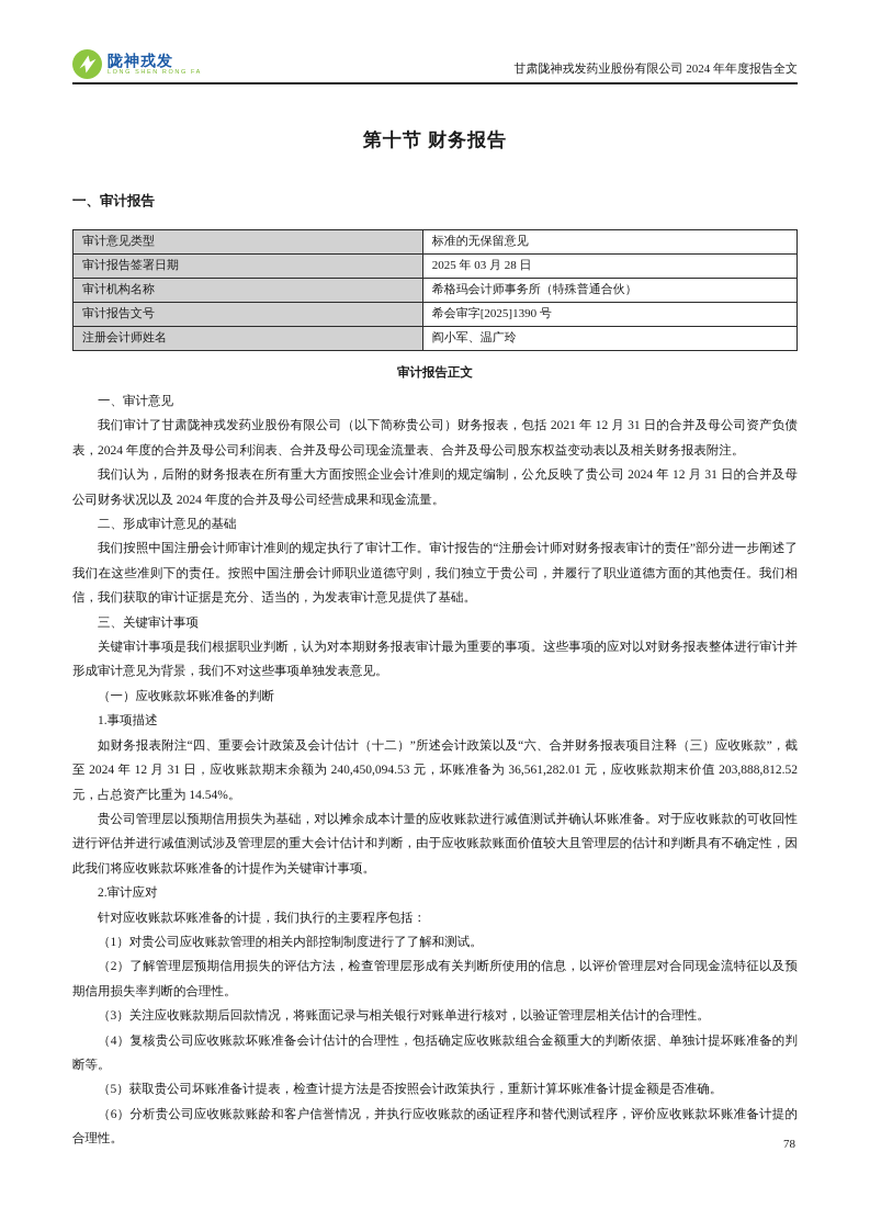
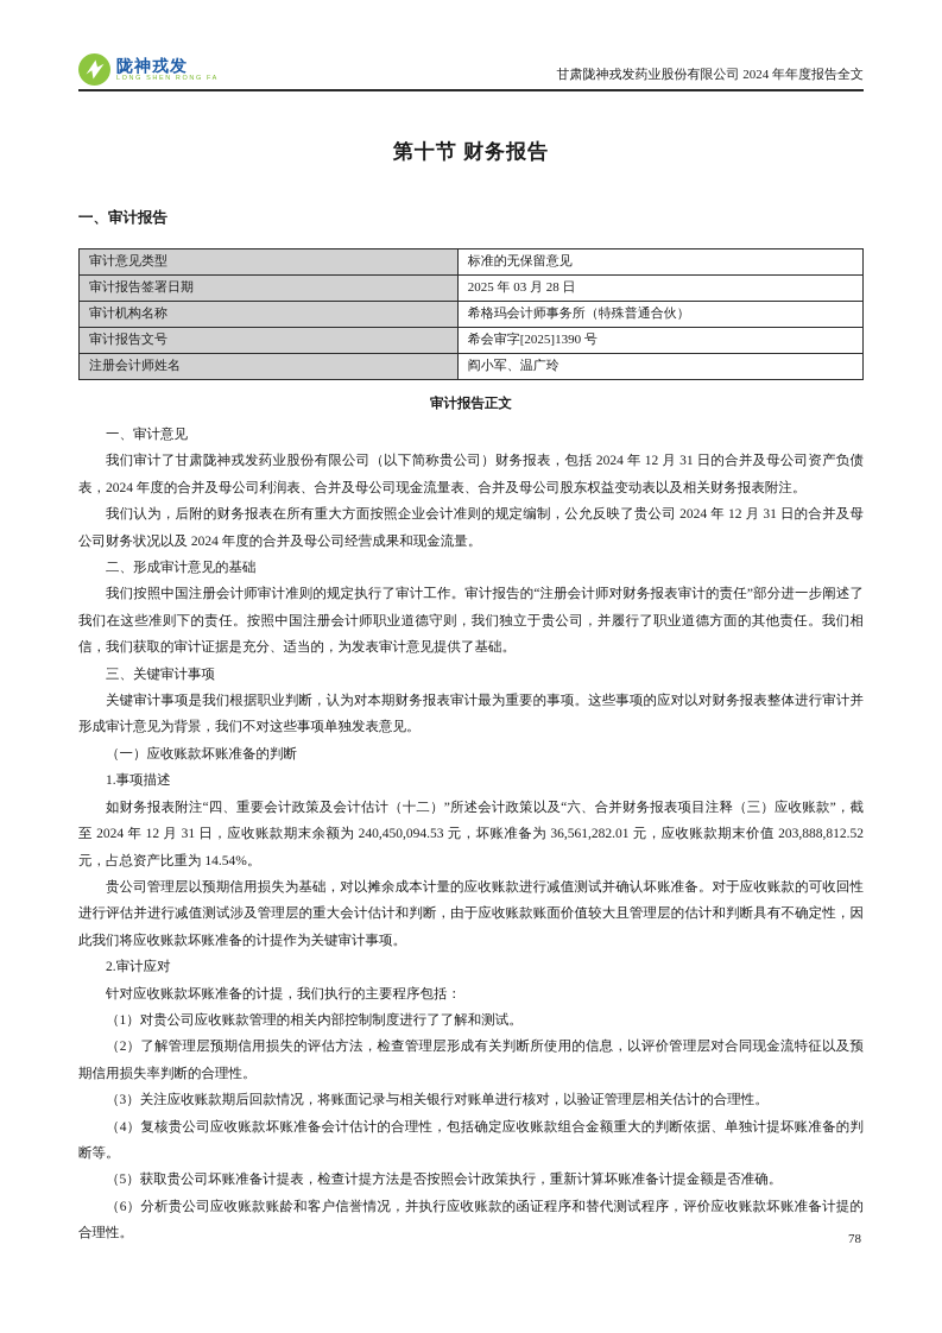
  陇神戎发
  甘肃陇神戎发药业股份有限公司 2024 年年度报告全文
  第十节 财务报告
  一、审计报告
  审计意见类型	标准的无保留意见
  审计报告签署日期	2025 年 03 月 28 日
  审计机构名称	希格玛会计师事务所（特殊普通合伙）
  审计报告文号	希会审字[2025]1390 号
  注册会计师姓名	阎小军、温广玲
  审计报告正文
  一、审计意见
- 我们审计了甘肃陇神戎发药业股份有限公司（以下简称贵公司）财务报表，包括 2021 年 12 月 31 日的合并及母公司资产负债表，2024 年度的合并及母公司利润表、合并及母公司现金流量表、合并及母公司股东权益变动表以及相关财务报表附注。
+ 我们审计了甘肃陇神戎发药业股份有限公司（以下简称贵公司）财务报表，包括 2024 年 12 月 31 日的合并及母公司资产负债表，2024 年度的合并及母公司利润表、合并及母公司现金流量表、合并及母公司股东权益变动表以及相关财务报表附注。
  我们认为，后附的财务报表在所有重大方面按照企业会计准则的规定编制，公允反映了贵公司 2024 年 12 月 31 日的合并及母公司财务状况以及 2024 年度的合并及母公司经营成果和现金流量。
  二、形成审计意见的基础
  我们按照中国注册会计师审计准则的规定执行了审计工作。审计报告的“注册会计师对财务报表审计的责任”部分进一步阐述了我们在这些准则下的责任。按照中国注册会计师职业道德守则，我们独立于贵公司，并履行了职业道德方面的其他责任。我们相信，我们获取的审计证据是充分、适当的，为发表审计意见提供了基础。
  三、关键审计事项
  关键审计事项是我们根据职业判断，认为对本期财务报表审计最为重要的事项。这些事项的应对以对财务报表整体进行审计并形成审计意见为背景，我们不对这些事项单独发表意见。
  （一）应收账款坏账准备的判断
  1.事项描述
  如财务报表附注“四、重要会计政策及会计估计（十二）”所述会计政策以及“六、合并财务报表项目注释（三）应收账款”，截至 2024 年 12 月 31 日，应收账款期末余额为 240,450,094.53 元，坏账准备为 36,561,282.01 元，应收账款期末价值 203,888,812.52 元，占总资产比重为 14.54%。
  贵公司管理层以预期信用损失为基础，对以摊余成本计量的应收账款进行减值测试并确认坏账准备。对于应收账款的可收回性进行评估并进行减值测试涉及管理层的重大会计估计和判断，由于应收账款账面价值较大且管理层的估计和判断具有不确定性，因此我们将应收账款坏账准备的计提作为关键审计事项。
  2.审计应对
  针对应收账款坏账准备的计提，我们执行的主要程序包括：
  （1）对贵公司应收账款管理的相关内部控制制度进行了了解和测试。
  （2）了解管理层预期信用损失的评估方法，检查管理层形成有关判断所使用的信息，以评价管理层对合同现金流特征以及预期信用损失率判断的合理性。
  （3）关注应收账款期后回款情况，将账面记录与相关银行对账单进行核对，以验证管理层相关估计的合理性。
  （4）复核贵公司应收账款坏账准备会计估计的合理性，包括确定应收账款组合金额重大的判断依据、单独计提坏账准备的判断等。
  （5）获取贵公司坏账准备计提表，检查计提方法是否按照会计政策执行，重新计算坏账准备计提金额是否准确。
  （6）分析贵公司应收账款账龄和客户信誉情况，并执行应收账款的函证程序和替代测试程序，评价应收账款坏账准备计提的合理性。
  78
